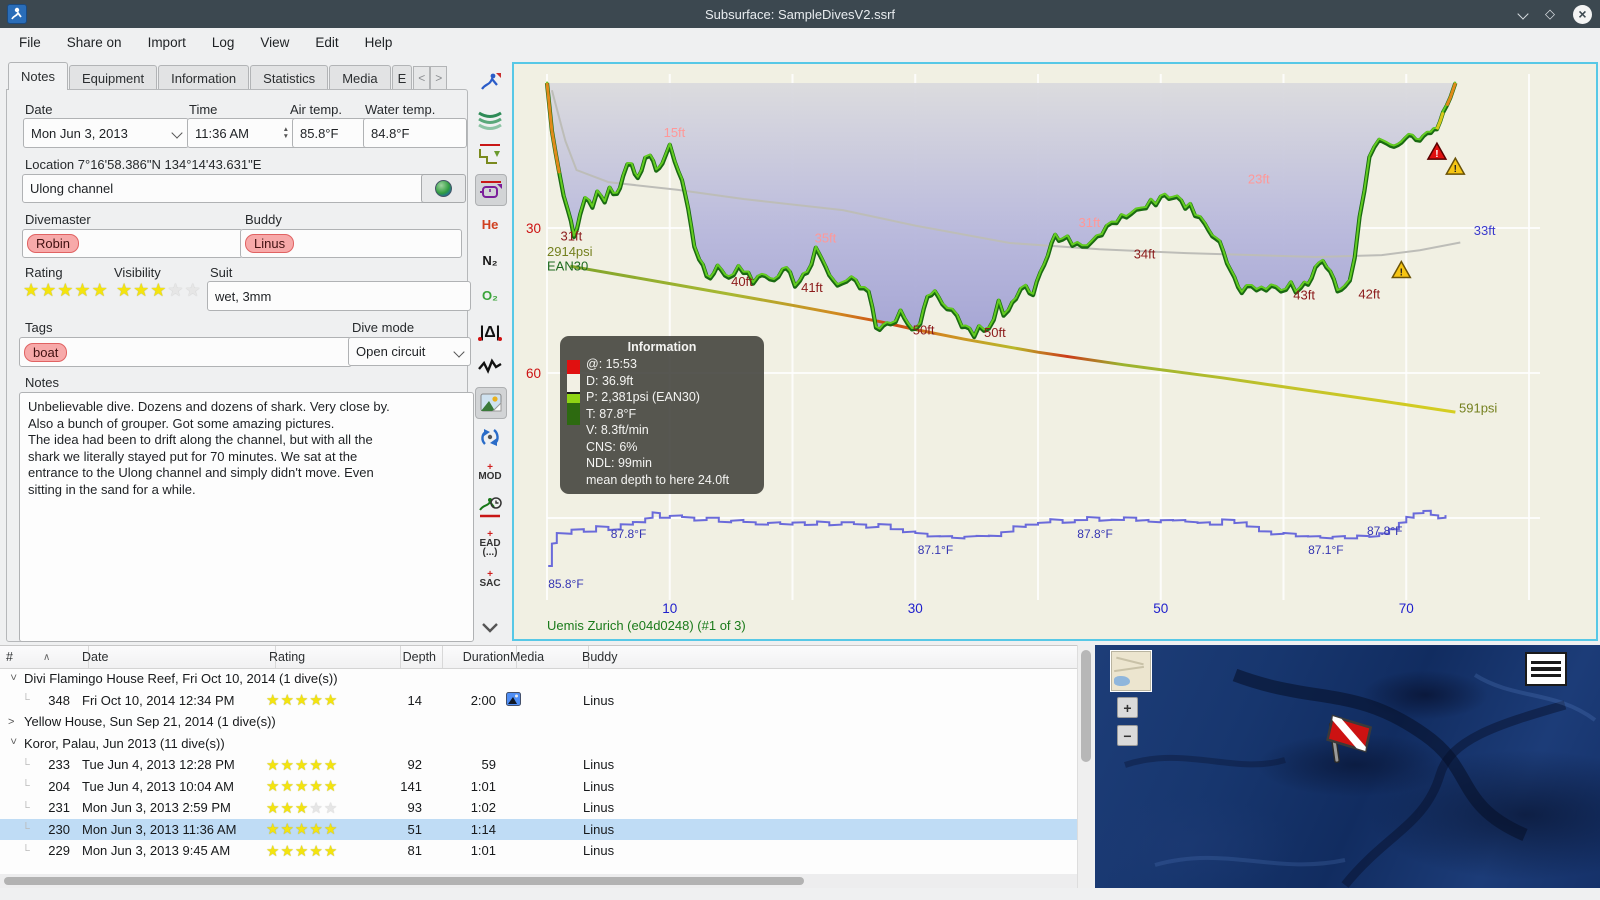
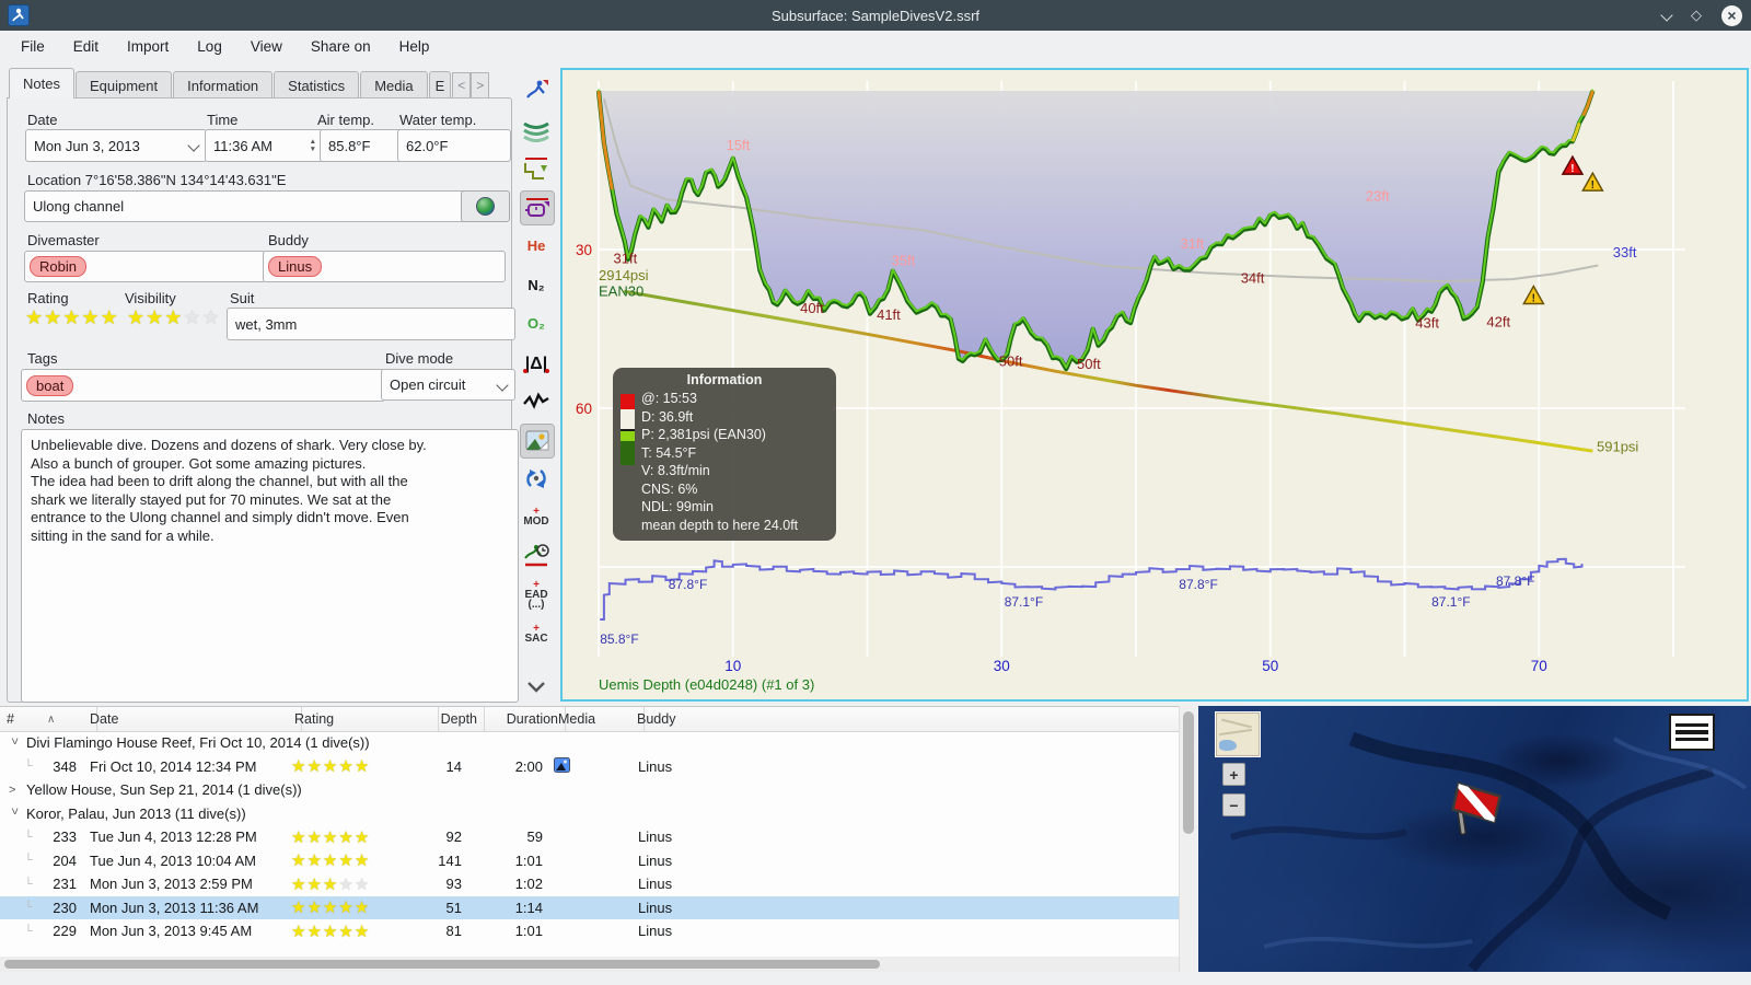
  Subsurface: SampleDivesV2.ssrf
  ◇
  ×
  File
- Share on
+ Edit
  Import
  Log
  View
- Edit
+ Share on
  Help
  Notes
  Equipment
  Information
  Statistics
  Media
  E
  <
  >
  Date
  Mon Jun 3, 2013
  Time
  11:36 AM
  Air temp.
  85.8°F
  Water temp.
- 84.8°F
+ 62.0°F
  Location 7°16'58.386"N 134°14'43.631"E
  Ulong channel
  Divemaster
  Robin
  Buddy
  Linus
  Rating
  ★★★★★
  Visibility
  Suit
  wet, 3mm
  Tags
  boat
  Dive mode
  Open circuit
  Notes
  Unbelievable dive. Dozens and dozens of shark. Very close by.
  Also a bunch of grouper. Got some amazing pictures.
  The idea had been to drift along the channel, but with all the
  shark we literally stayed put for 70 minutes. We sat at the
  entrance to the Ulong channel and simply didn't move. Even
  sitting in the sand for a while.
  He
  N₂
  O₂
  |Δ|
  +
  MOD
  +
  EAD
  (...)
  +
  SAC
  85.8°F
  87.8°F
  87.1°F
  87.8°F
  87.1°F
  87.8°F
  10
  30
  50
  70
  30
  60
  15ft
  31ft
  2914psi
  EAN30
  40ft
  41ft
  35ft
  50ft
  50ft
  31ft
  34ft
  23ft
  43ft
  42ft
  33ft
  591psi
  !
  !
  !
- Uemis Zurich (e04d0248) (#1 of 3)
+ Uemis Depth (e04d0248) (#1 of 3)
  Information
  @: 15:53
  D: 36.9ft
  P: 2,381psi (EAN30)
- T: 87.8°F
+ T: 54.5°F
  V: 8.3ft/min
  CNS: 6%
  NDL: 99min
  mean depth to here 24.0ft
  #
  ∧
  Date
  Rating
  Depth
  Duration
  Media
  Buddy
  Divi Flamingo House Reef, Fri Oct 10, 2014 (1 dive(s))
  └
  348
  Fri Oct 10, 2014 12:34 PM
  ★★★★★
  14
  2:00
  Linus
  >
  Yellow House, Sun Sep 21, 2014 (1 dive(s))
  Koror, Palau, Jun 2013 (11 dive(s))
  └
  233
  Tue Jun 4, 2013 12:28 PM
  ★★★★★
  92
  59
  Linus
  └
  204
  Tue Jun 4, 2013 10:04 AM
  ★★★★★
  141
  1:01
  Linus
  └
  231
  Mon Jun 3, 2013 2:59 PM
  ★★★★★
  93
  1:02
  Linus
  └
  230
  Mon Jun 3, 2013 11:36 AM
  ★★★★★
  51
  1:14
  Linus
  └
  229
  Mon Jun 3, 2013 9:45 AM
  ★★★★★
  81
  1:01
  Linus
  +
  −
